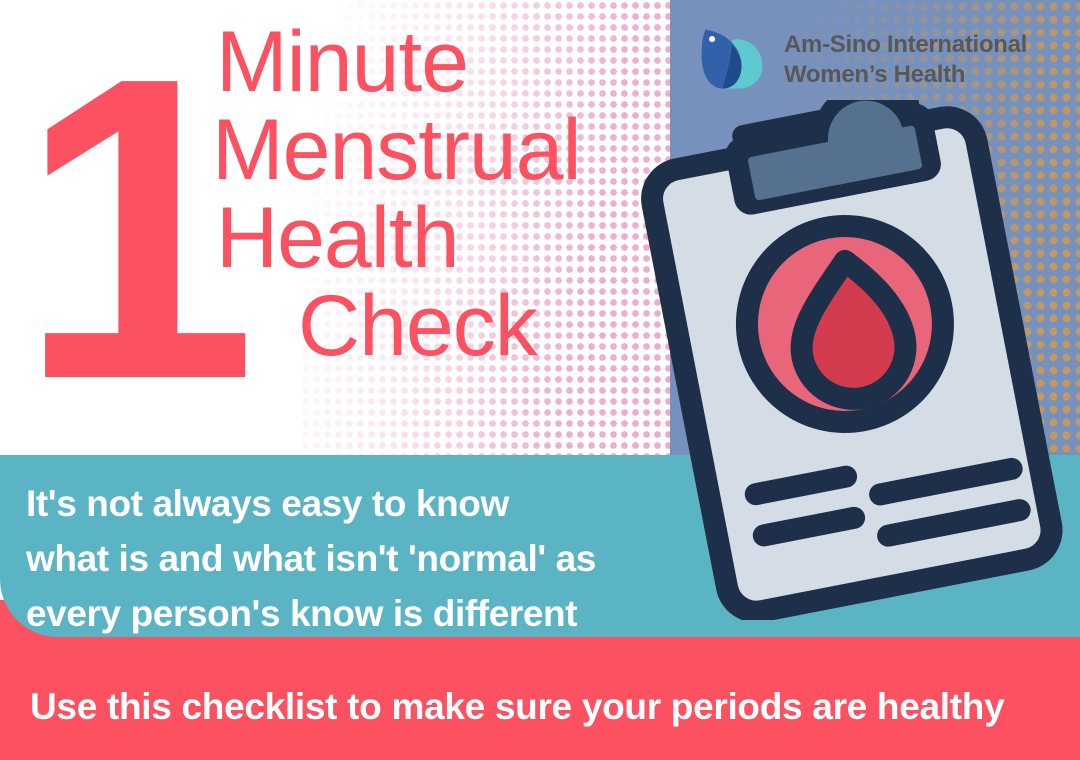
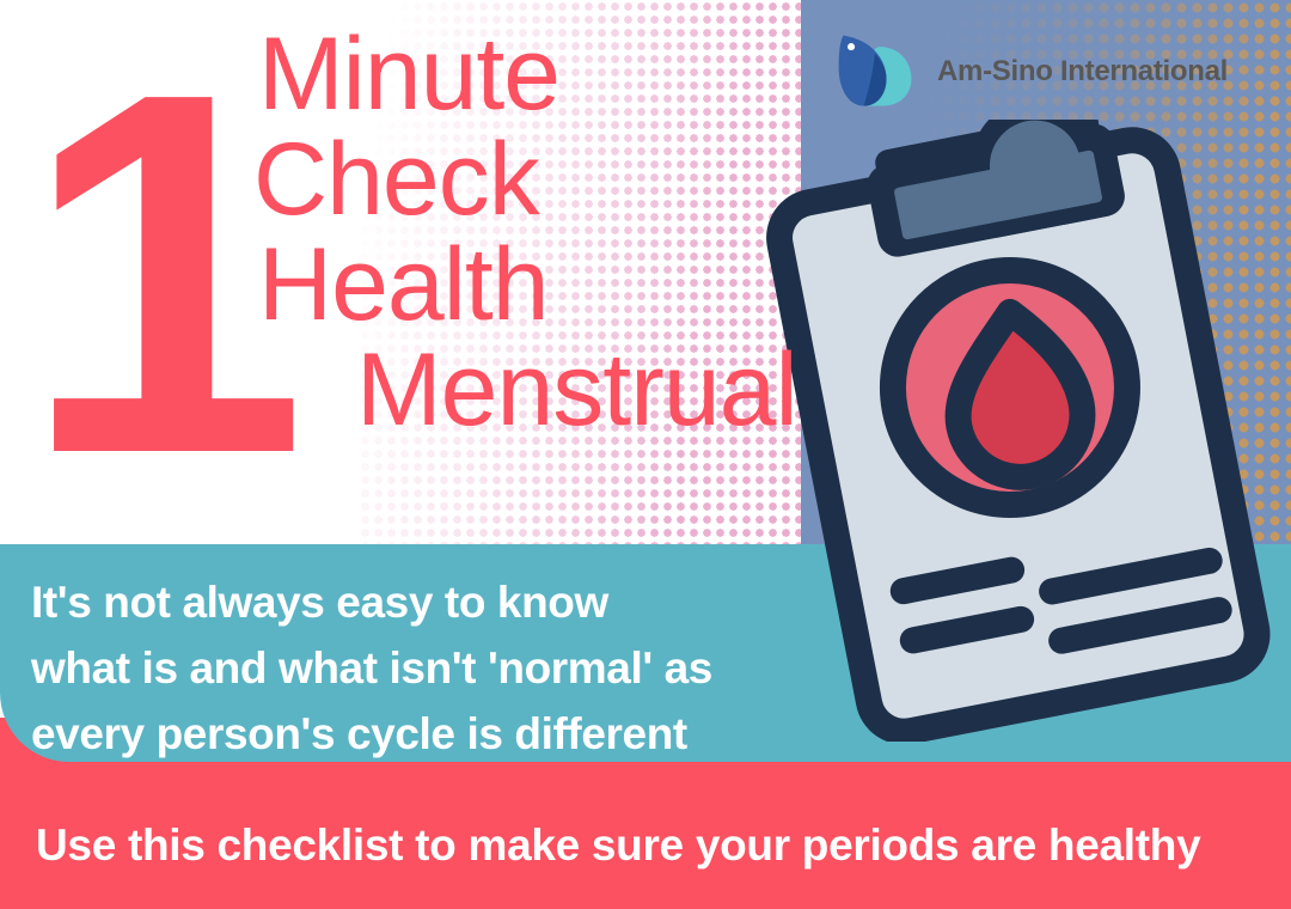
  1
  Minute
- Menstrual
+ Check
  Health
- Check
+ Menstrual
  Am-Sino International
- Women’s Health
  It's not always easy to know
  what is and what isn't 'normal' as
- every person's know is different
+ every person's cycle is different
  Use this checklist to make sure your periods are healthy
